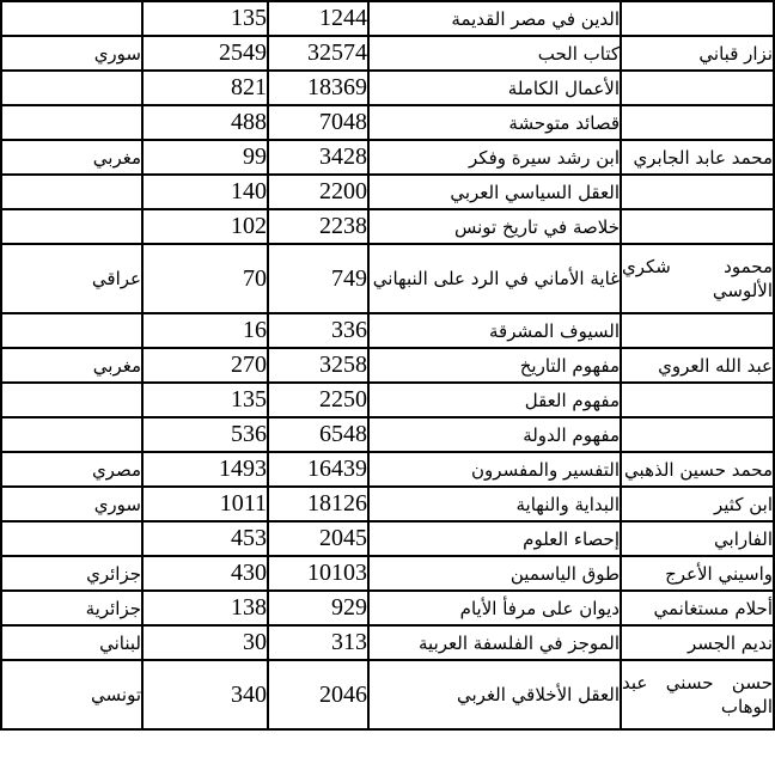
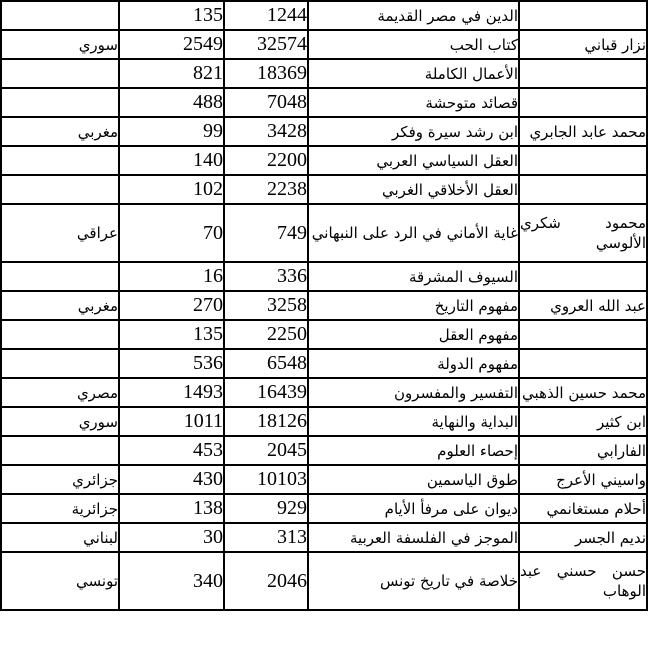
  	الدين في مصر القديمة	1244	135
  نزار قباني	كتاب الحب	32574	2549	سوري
  	الأعمال الكاملة	18369	821
  	قصائد متوحشة	7048	488
  محمد عابد الجابري	ابن رشد سيرة وفكر	3428	99	مغربي
  	العقل السياسي العربي	2200	140
- 	خلاصة في تاريخ تونس	2238	102
+ 	العقل الأخلاقي الغربي	2238	102
  محمودشكريالألوسي	غاية الأماني في الرد على النبهاني	749	70	عراقي
  	السيوف المشرقة	336	16
  عبد الله العروي	مفهوم التاريخ	3258	270	مغربي
  	مفهوم العقل	2250	135
  	مفهوم الدولة	6548	536
  محمد حسين الذهبي	التفسير والمفسرون	16439	1493	مصري
  ابن كثير	البداية والنهاية	18126	1011	سوري
  الفارابي	إحصاء العلوم	2045	453
  واسيني الأعرج	طوق الياسمين	10103	430	جزائري
  أحلام مستغانمي	ديوان على مرفأ الأيام	929	138	جزائرية
  نديم الجسر	الموجز في الفلسفة العربية	313	30	لبناني
- حسنحسنيعبدالوهاب	العقل الأخلاقي الغربي	2046	340	تونسي
+ حسنحسنيعبدالوهاب	خلاصة في تاريخ تونس	2046	340	تونسي
